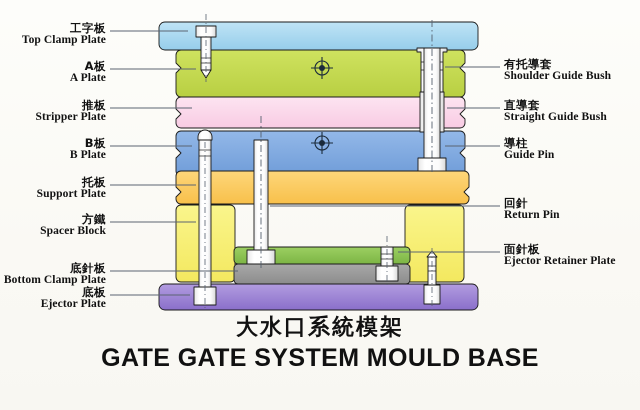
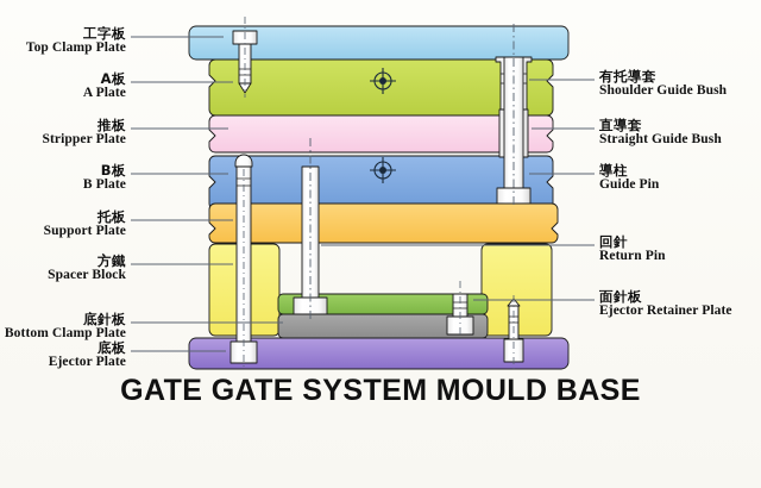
  工字板
  Top Clamp Plate
  A板
  A Plate
  推板
  Stripper Plate
  B板
  B Plate
  托板
  Support Plate
  方鐵
  Spacer Block
  底針板
  Bottom Clamp Plate
  底板
  Ejector Plate
  有托導套
  Shoulder Guide Bush
  直導套
  Straight Guide Bush
  導柱
  Guide Pin
  回針
  Return Pin
  面針板
  Ejector Retainer Plate
- 大水口系統模架
  GATE GATE SYSTEM MOULD BASE
